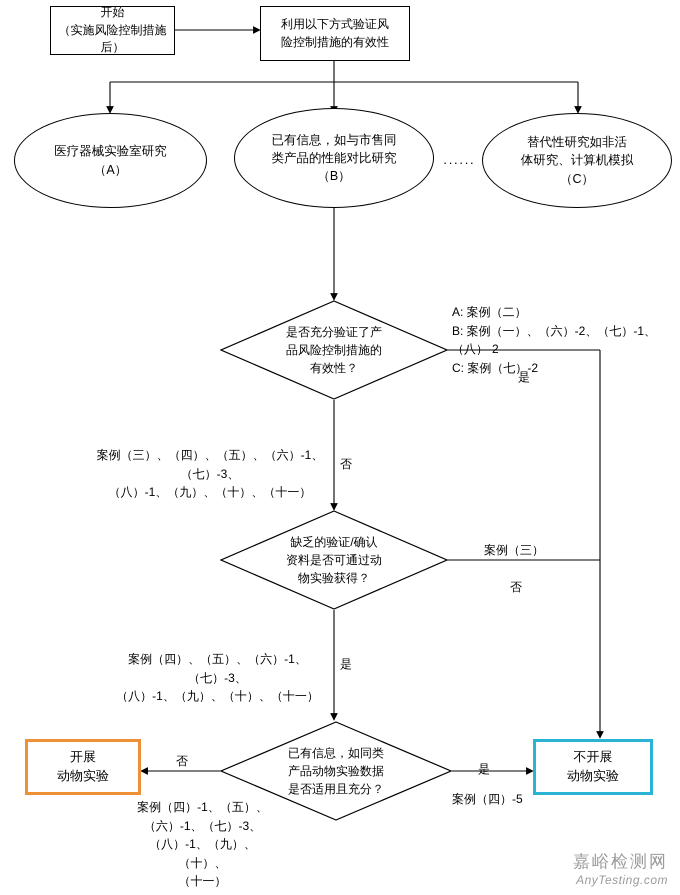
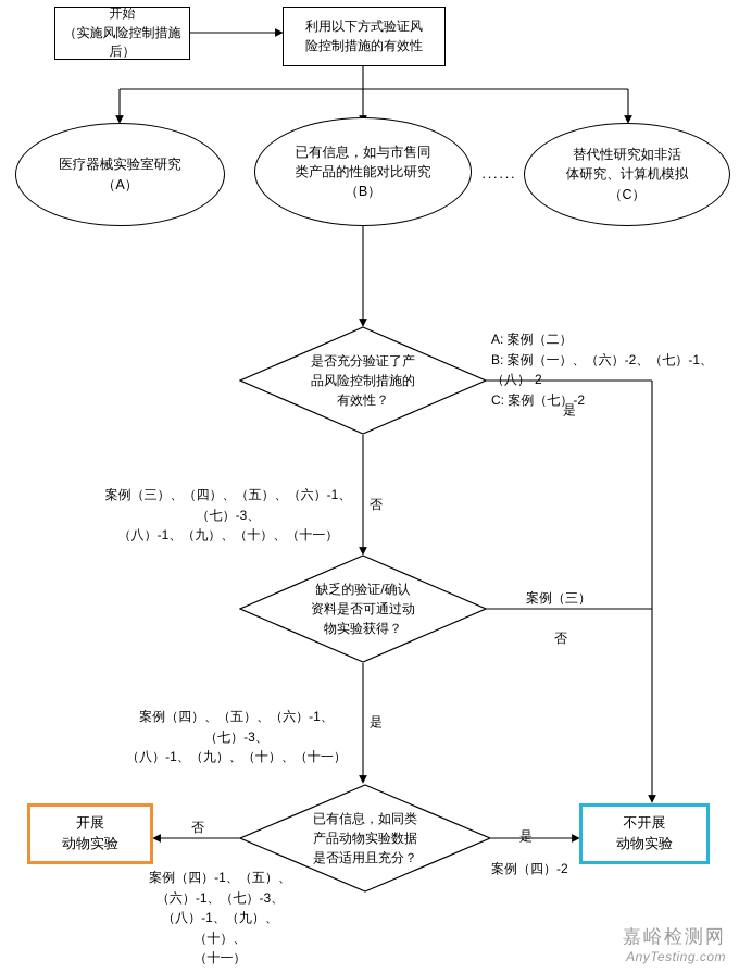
  开始
  （实施风险控制措施后）
  利用以下方式验证风
  险控制措施的有效性
  医疗器械实验室研究
  （A）
  已有信息，如与市售同
  类产品的性能对比研究
  （B）
  替代性研究如非活
  体研究、计算机模拟
  （C）
  ······
  是否充分验证了产
  品风险控制措施的
  有效性？
  缺乏的验证/确认
  资料是否可通过动
  物实验获得？
  已有信息，如同类
  产品动物实验数据
  是否适用且充分？
  开展
  动物实验
  不开展
  动物实验
  A: 案例（二）
  B: 案例（一）、（六）-2、（七）-1、（八）-2
  C: 案例（七）-2
  案例（三）、（四）、（五）、（六）-1、（七）-3、
  （八）-1、（九）、（十）、（十一）
  案例（四）、（五）、（六）-1、（七）-3、
  （八）-1、（九）、（十）、（十一）
  案例（三）
- 案例（四）-5
+ 案例（四）-2
  案例（四）-1、（五）、
  （六）-1、（七）-3、
  （八）-1、（九）、（十）、
  （十一）
  是
  否
  否
  是
  否
  是
  嘉峪检测网
  AnyTesting.com
